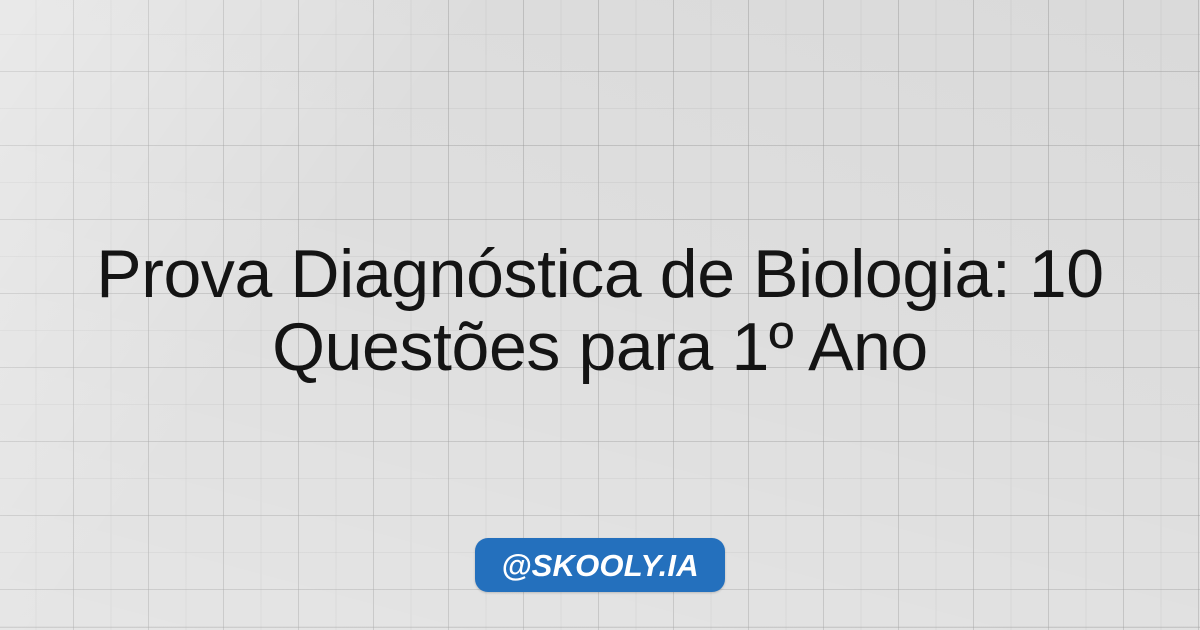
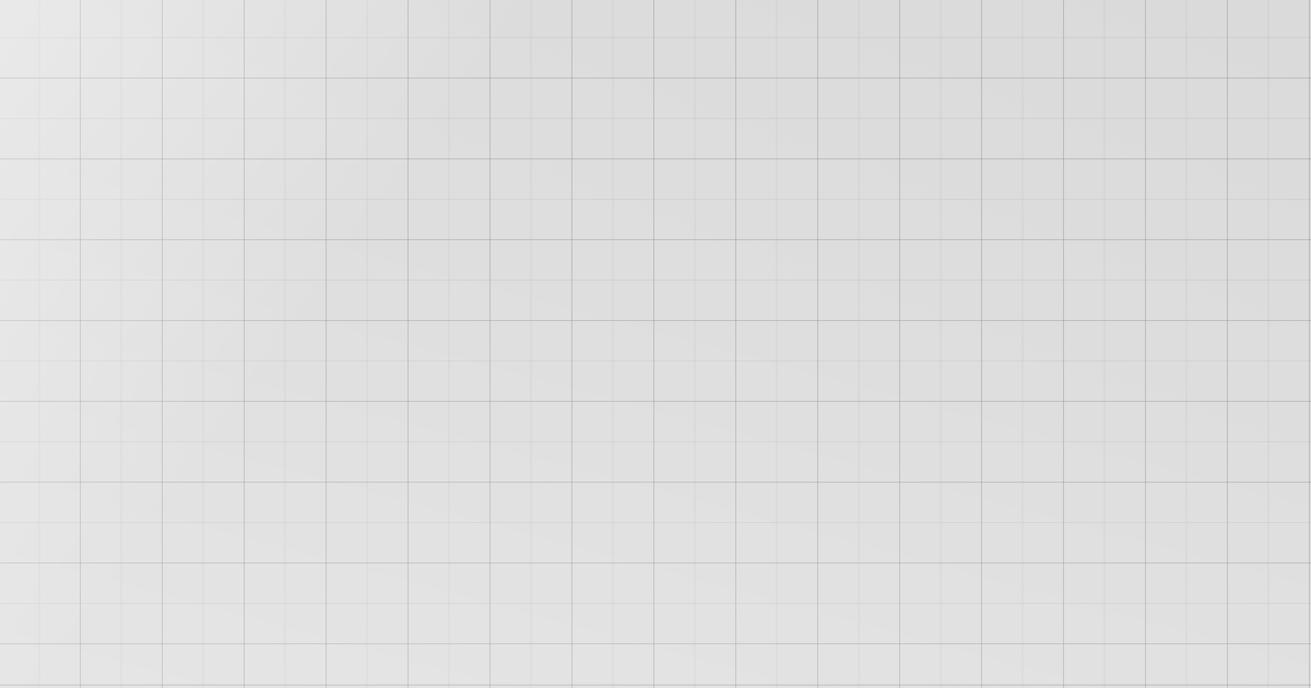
- Prova Diagnóstica de Biologia: 10
- Questões para 1º Ano
- @SKOOLY.IA
